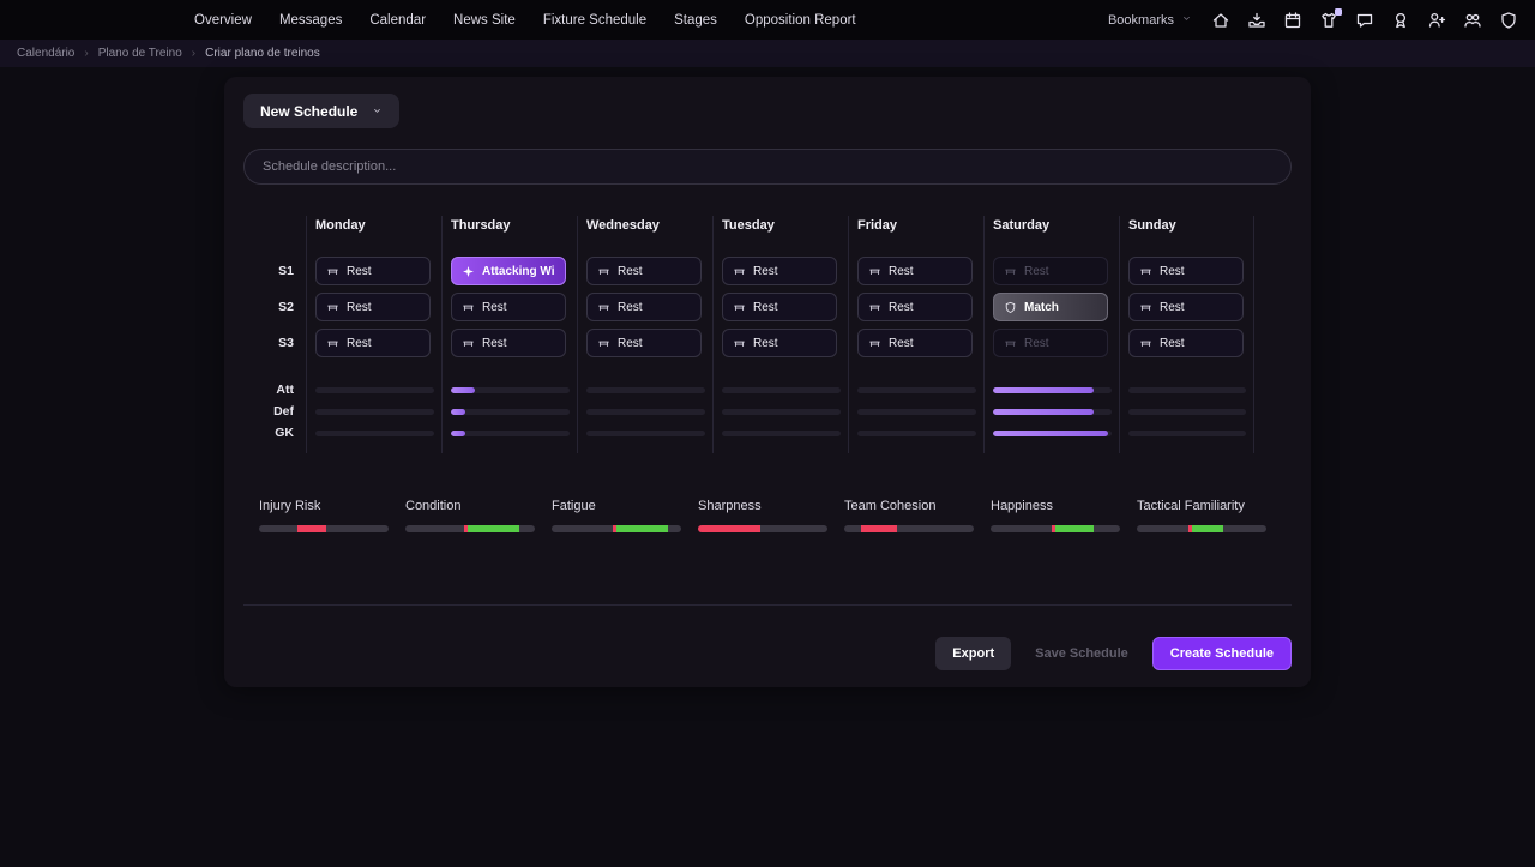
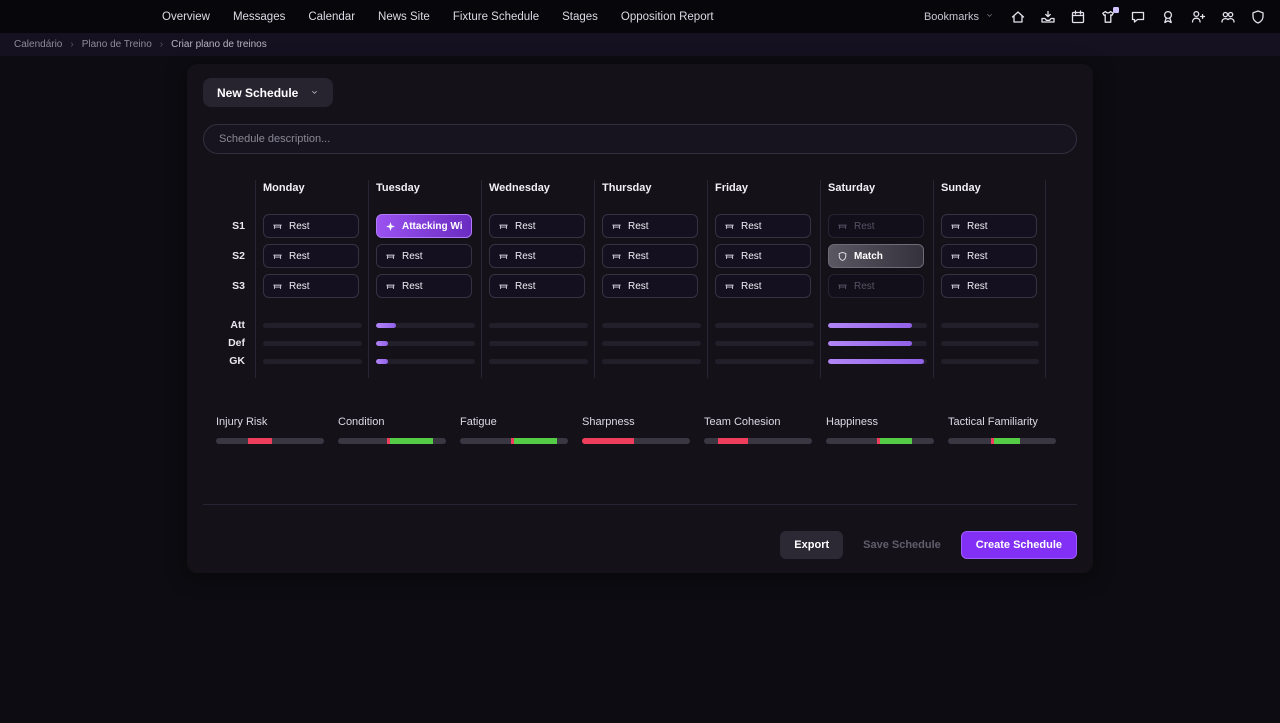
  Overview
  Messages
  Calendar
  News Site
  Fixture Schedule
  Stages
  Opposition Report
  Bookmarks
  Calendário
  ›
  Plano de Treino
  ›
  Criar plano de treinos
  New Schedule
  Schedule description...
  S1
  S2
  S3
  Att
  Def
  GK
  Monday
  Rest
  Rest
  Rest
- Thursday
+ Tuesday
  Attacking Wi
  Rest
  Rest
  Wednesday
  Rest
  Rest
  Rest
- Tuesday
+ Thursday
  Rest
  Rest
  Rest
  Friday
  Rest
  Rest
  Rest
  Saturday
  Rest
  Match
  Rest
  Sunday
  Rest
  Rest
  Rest
  Injury Risk
  Condition
  Fatigue
  Sharpness
  Team Cohesion
  Happiness
  Tactical Familiarity
  Export
  Save Schedule
  Create Schedule
